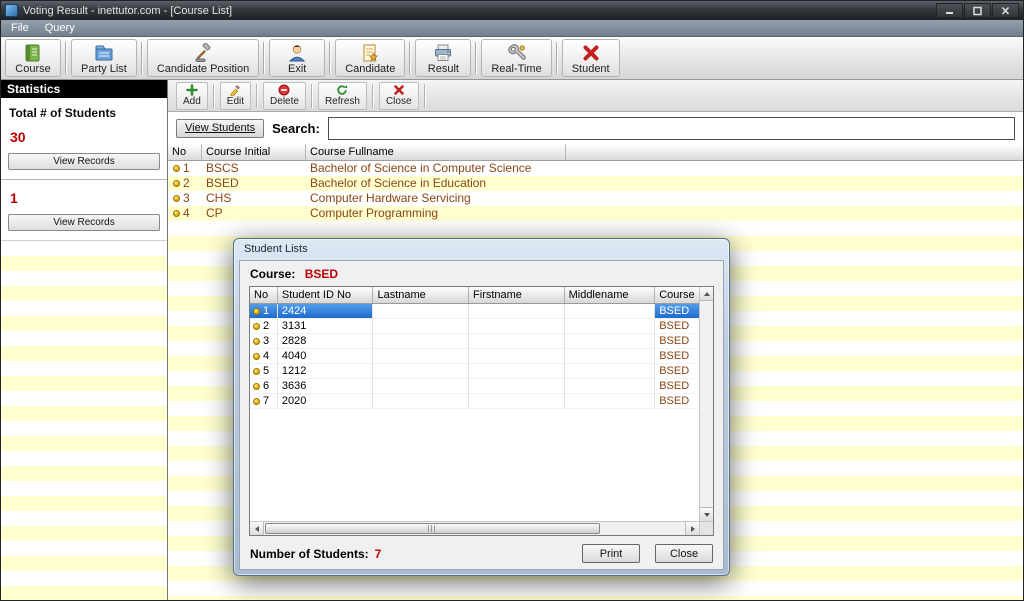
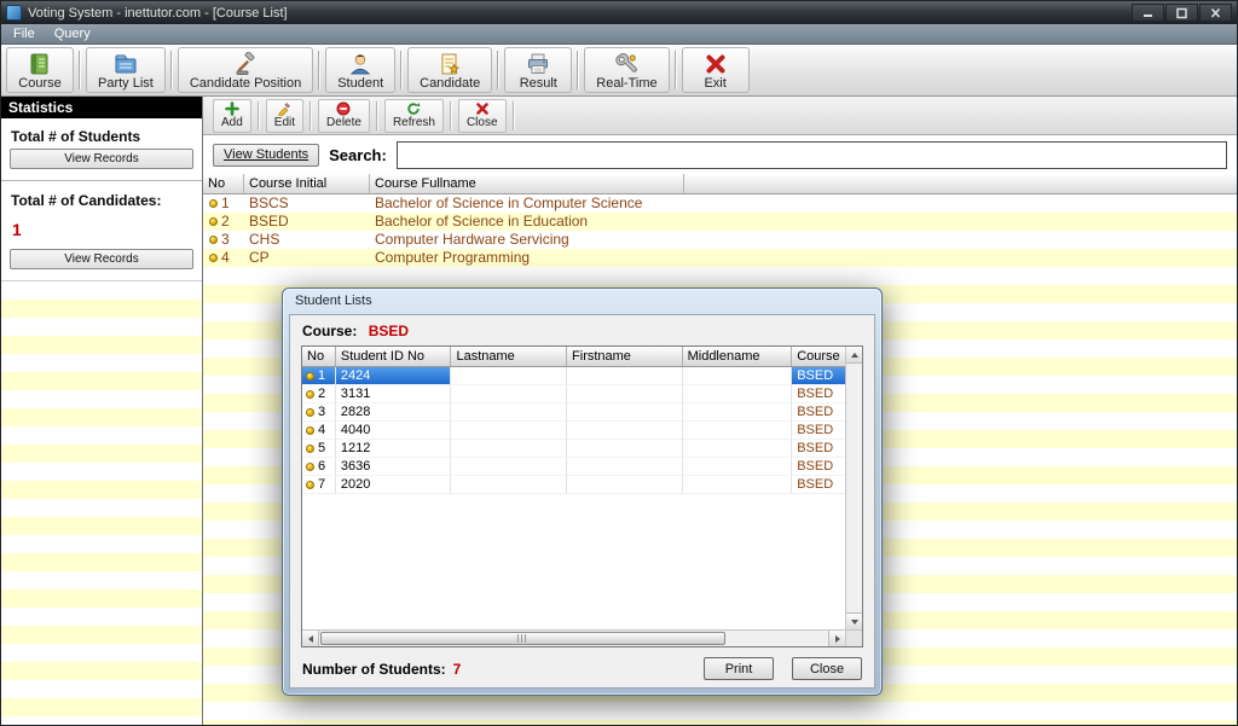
- Voting Result - inettutor.com - [Course List]
+ Voting System - inettutor.com - [Course List]
  File
  Query
  Course
  Party List
  Candidate Position
- Exit
+ Student
  Candidate
  Result
  Real-Time
- Student
+ Exit
  Statistics
  Total # of Students
- 30
  View Records
+ Total # of Candidates:
  1
  View Records
  Add
  Edit
  Delete
  Refresh
  Close
  View Students
  Search:
  No
  Course Initial
  Course Fullname
  1
  BSCS
  Bachelor of Science in Computer Science
  2
  BSED
  Bachelor of Science in Education
  3
  CHS
  Computer Hardware Servicing
  4
  CP
  Computer Programming
  Student Lists
  Course: BSED
  No
  Student ID No
  Lastname
  Firstname
  Middlename
  Course
  1
  2424
  BSED
  2
  3131
  BSED
  3
  2828
  BSED
  4
  4040
  BSED
  5
  1212
  BSED
  6
  3636
  BSED
  7
  2020
  BSED
  Number of Students:
  7
  Print
  Close
